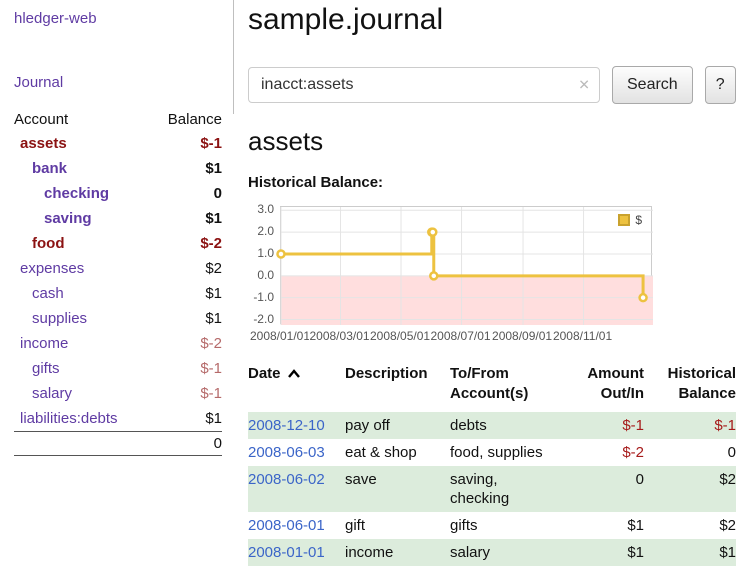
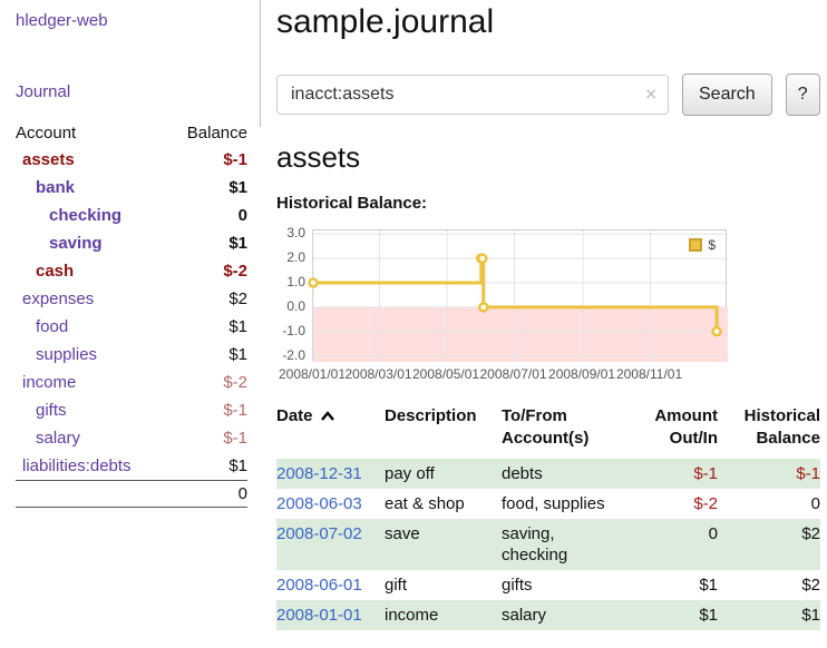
  hledger-web
  Journal
  Account
  Balance
  assets
  $-1
  bank
  $1
  checking
  0
  saving
  $1
- food
+ cash
  $-2
  expenses
  $2
- cash
+ food
  $1
  supplies
  $1
  income
  $-2
  gifts
  $-1
  salary
  $-1
  liabilities:debts
  $1
  0
  sample.journal
  inacct:assets
  ✕
  Search
  ?
  assets
  Historical Balance:
  $
  3.0
  2.0
  1.0
  0.0
  -1.0
  -2.0
  2008/01/01
  2008/03/01
  2008/05/01
  2008/07/01
  2008/09/01
  2008/11/01
  Date	Description	To/From Account(s)	Amount Out/In	Historical Balance
- 2008-12-10	pay off	debts	$-1	$-1
+ 2008-12-31	pay off	debts	$-1	$-1
  2008-06-03	eat & shop	food, supplies	$-2	0
- 2008-06-02	save	saving, checking	0	$2
+ 2008-07-02	save	saving, checking	0	$2
  2008-06-01	gift	gifts	$1	$2
  2008-01-01	income	salary	$1	$1
